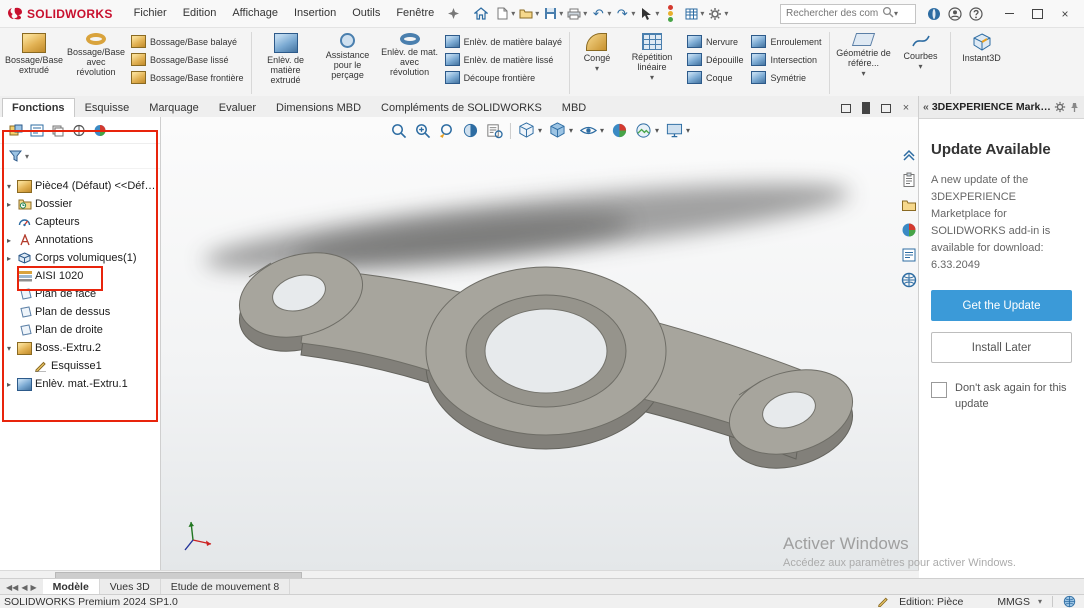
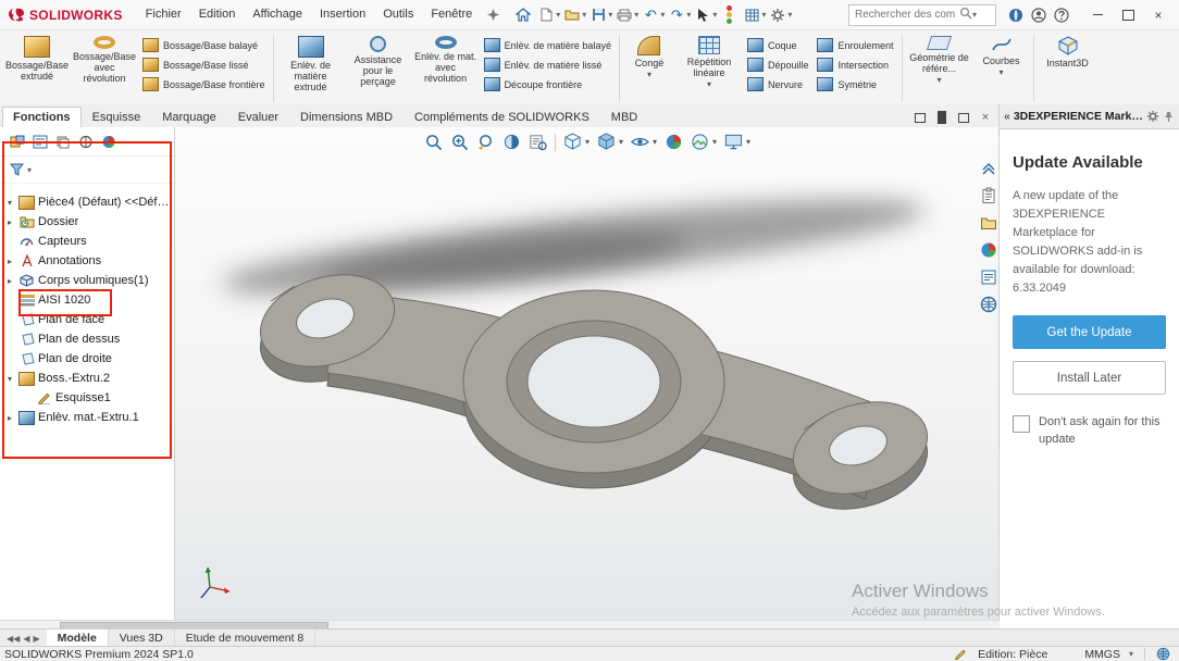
  SOLIDWORKS
  Fichier
  Edition
  Affichage
  Insertion
  Outils
  Fenêtre
  ▾
  ▾
  ▾
  ▾
  ↶
  ▾
  ↷
  ▾
  ▾
  ▾
  ▾
  Rechercher des com
  ▾
  ×
  Bossage/Base extrudé
  Bossage/Base avec révolution
  Bossage/Base balayé
  Bossage/Base lissé
  Bossage/Base frontière
  Enlèv. de matière extrudé
  Assistance pour le perçage
  Enlèv. de mat. avec révolution
  Enlèv. de matière balayé
  Enlèv. de matière lissé
  Découpe frontière
  Congé
  ▾
  Répétition linéaire
  ▾
- Nervure
+ Coque
  Dépouille
- Coque
+ Nervure
  Enroulement
  Intersection
  Symétrie
  Géométrie de référe...
  ▾
  Courbes
  ▾
  Instant3D
  Fonctions
  Esquisse
  Marquage
  Evaluer
  Dimensions MBD
  Compléments de SOLIDWORKS
  MBD
  ×
  ▾
  ▾
  Pièce4 (Défaut) <<Défaut
  ▸
  Dossier
  Capteurs
  ▸
  Annotations
  ▸
  Corps volumiques(1)
  AISI 1020
  Plan de face
  Plan de dessus
  Plan de droite
  ▾
  Boss.-Extru.2
  Esquisse1
  ▸
  Enlèv. mat.-Extru.1
  ▾
  ▾
  ▾
  ▾
  ▾
  Activer Windows
  Accédez aux paramètres pour activer Windows.
  «
  3DEXPERIENCE Market
  Update Available
  A new update of the 3DEXPERIENCE Marketplace for SOLIDWORKS add-in is available for download: 6.33.2049
  Get the Update
  Install Later
  Don't ask again for this update
  ◀◀
  ◀
  ▶
  Modèle
  Vues 3D
  Etude de mouvement 8
  SOLIDWORKS Premium 2024 SP1.0
  Edition: Pièce
  MMGS
  ▾
